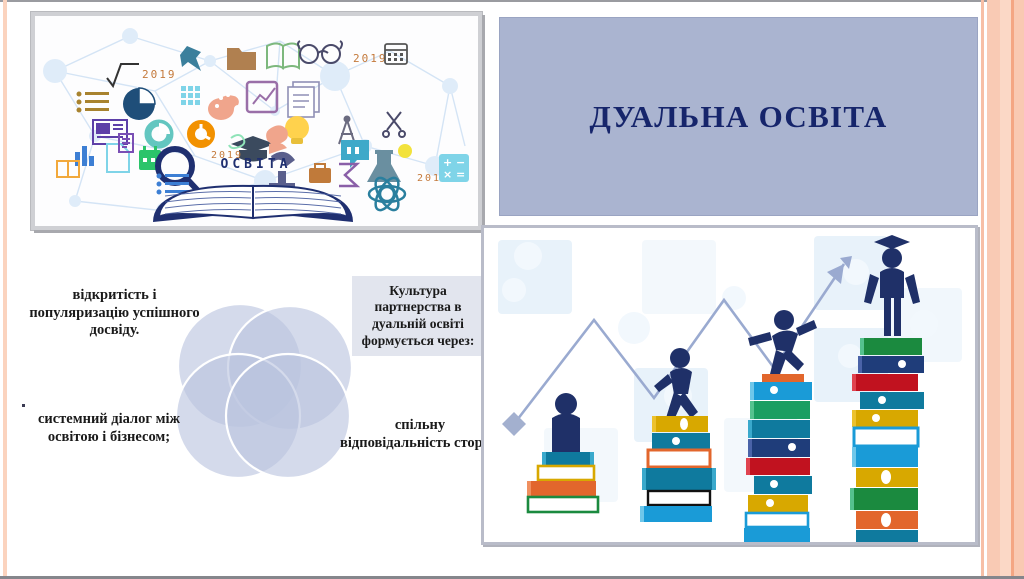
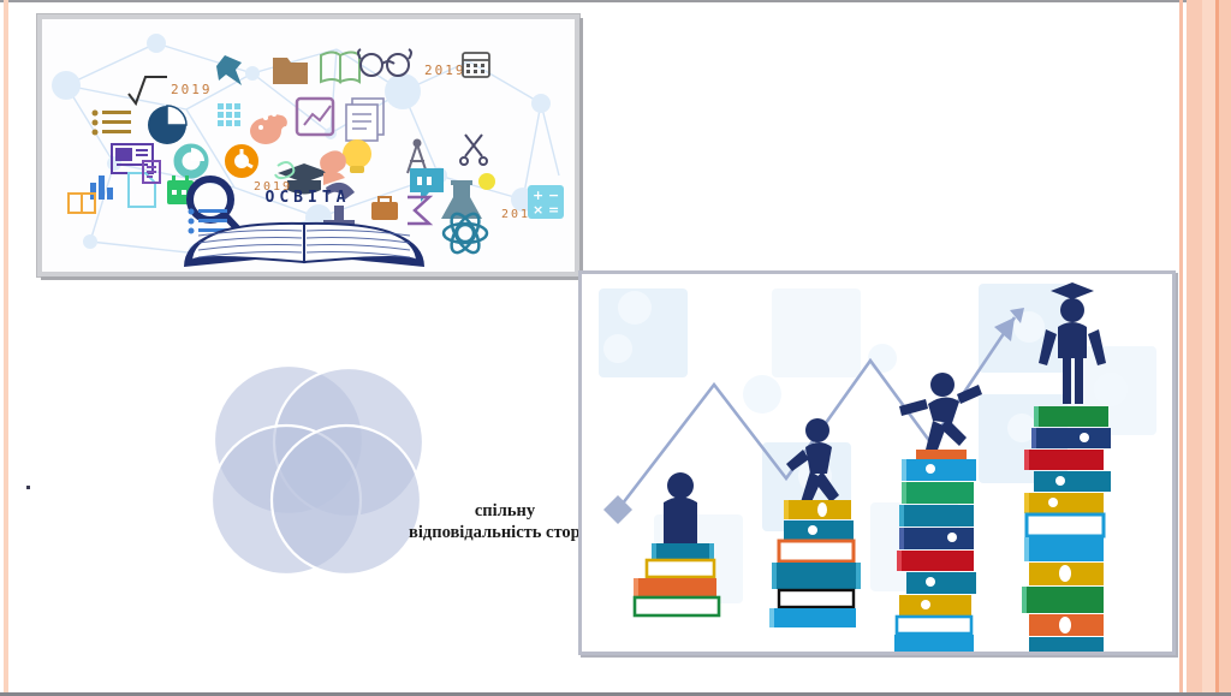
  2019
  2019
  2019
  201
  +
  −
  ×
  =
  ОСВІТА
- ДУАЛЬНА ОСВІТА
- Культура партнерства в дуальній освіті формується через:
- відкритість і популяризацію успішного досвіду.
- системний діалог між освітою і бізнесом;
  спільну відповідальність стор
